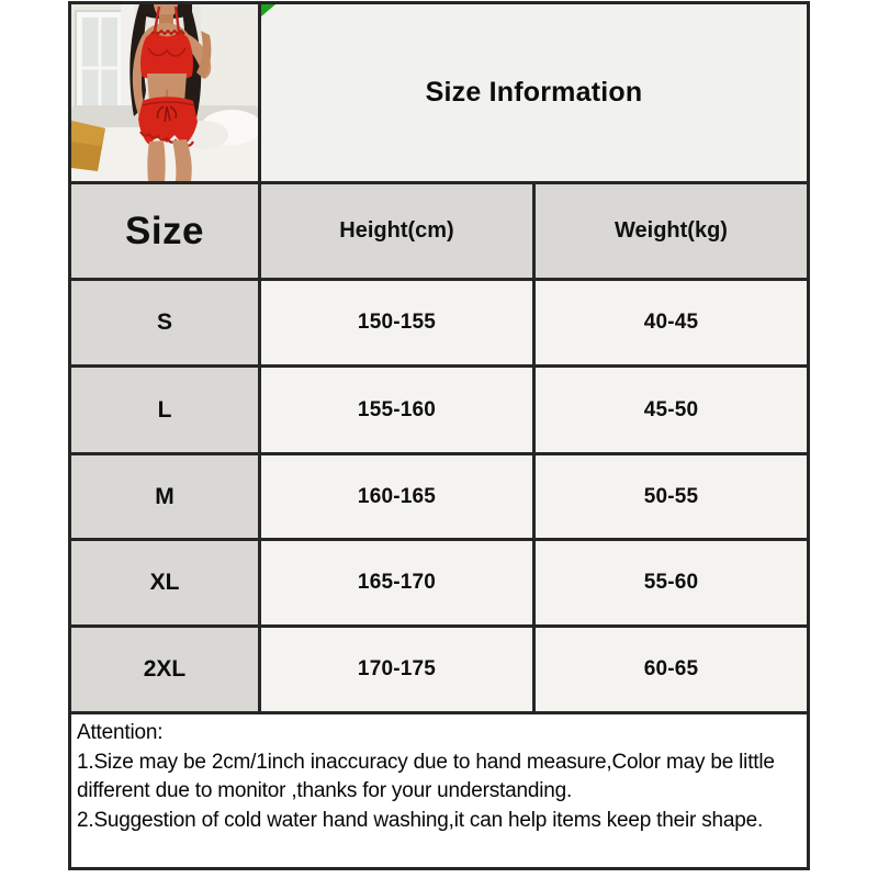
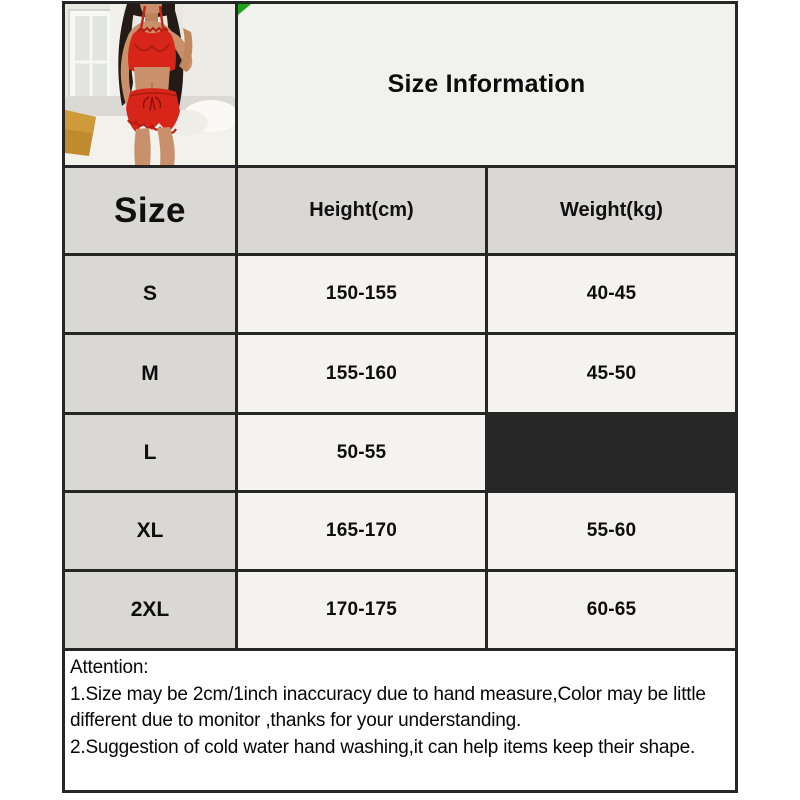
  Size Information
  Size
  Height(cm)
  Weight(kg)
  S
  150-155
  40-45
- L
+ M
  155-160
  45-50
- M
+ L
- 160-165
  50-55
  XL
  165-170
  55-60
  2XL
  170-175
  60-65
  Attention:
  1.Size may be 2cm/1inch inaccuracy due to hand measure,Color may be little
  different due to monitor ,thanks for your understanding.
  2.Suggestion of cold water hand washing,it can help items keep their shape.
